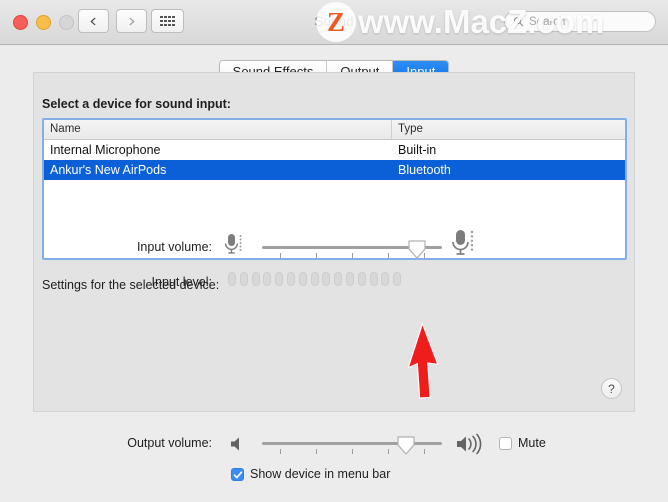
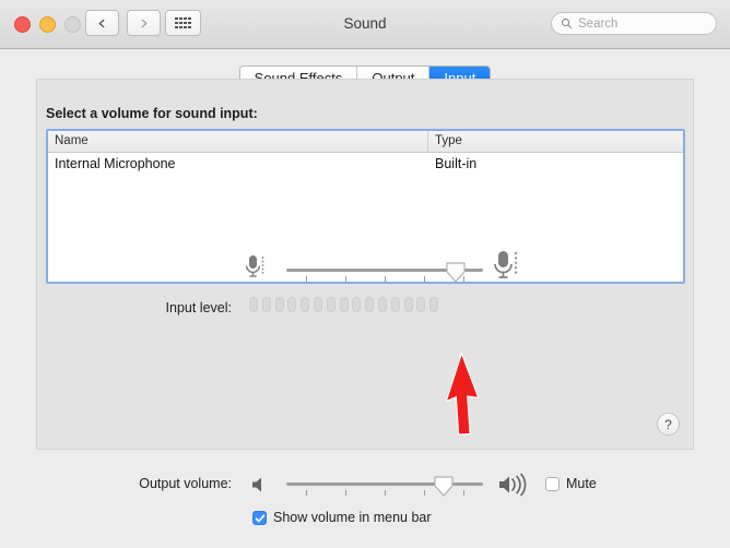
  Sound
  Search
- Z
- www.MacZ.com
- Select a device for sound input:
+ Select a volume for sound input:
  Name
  Type
  Internal Microphone
  Built-in
- Ankur's New AirPods
- Bluetooth
- Settings for the selected device:
  ?
- Input volume:
  Input level:
  Output volume:
  Mute
- Show device in menu bar
+ Show volume in menu bar
